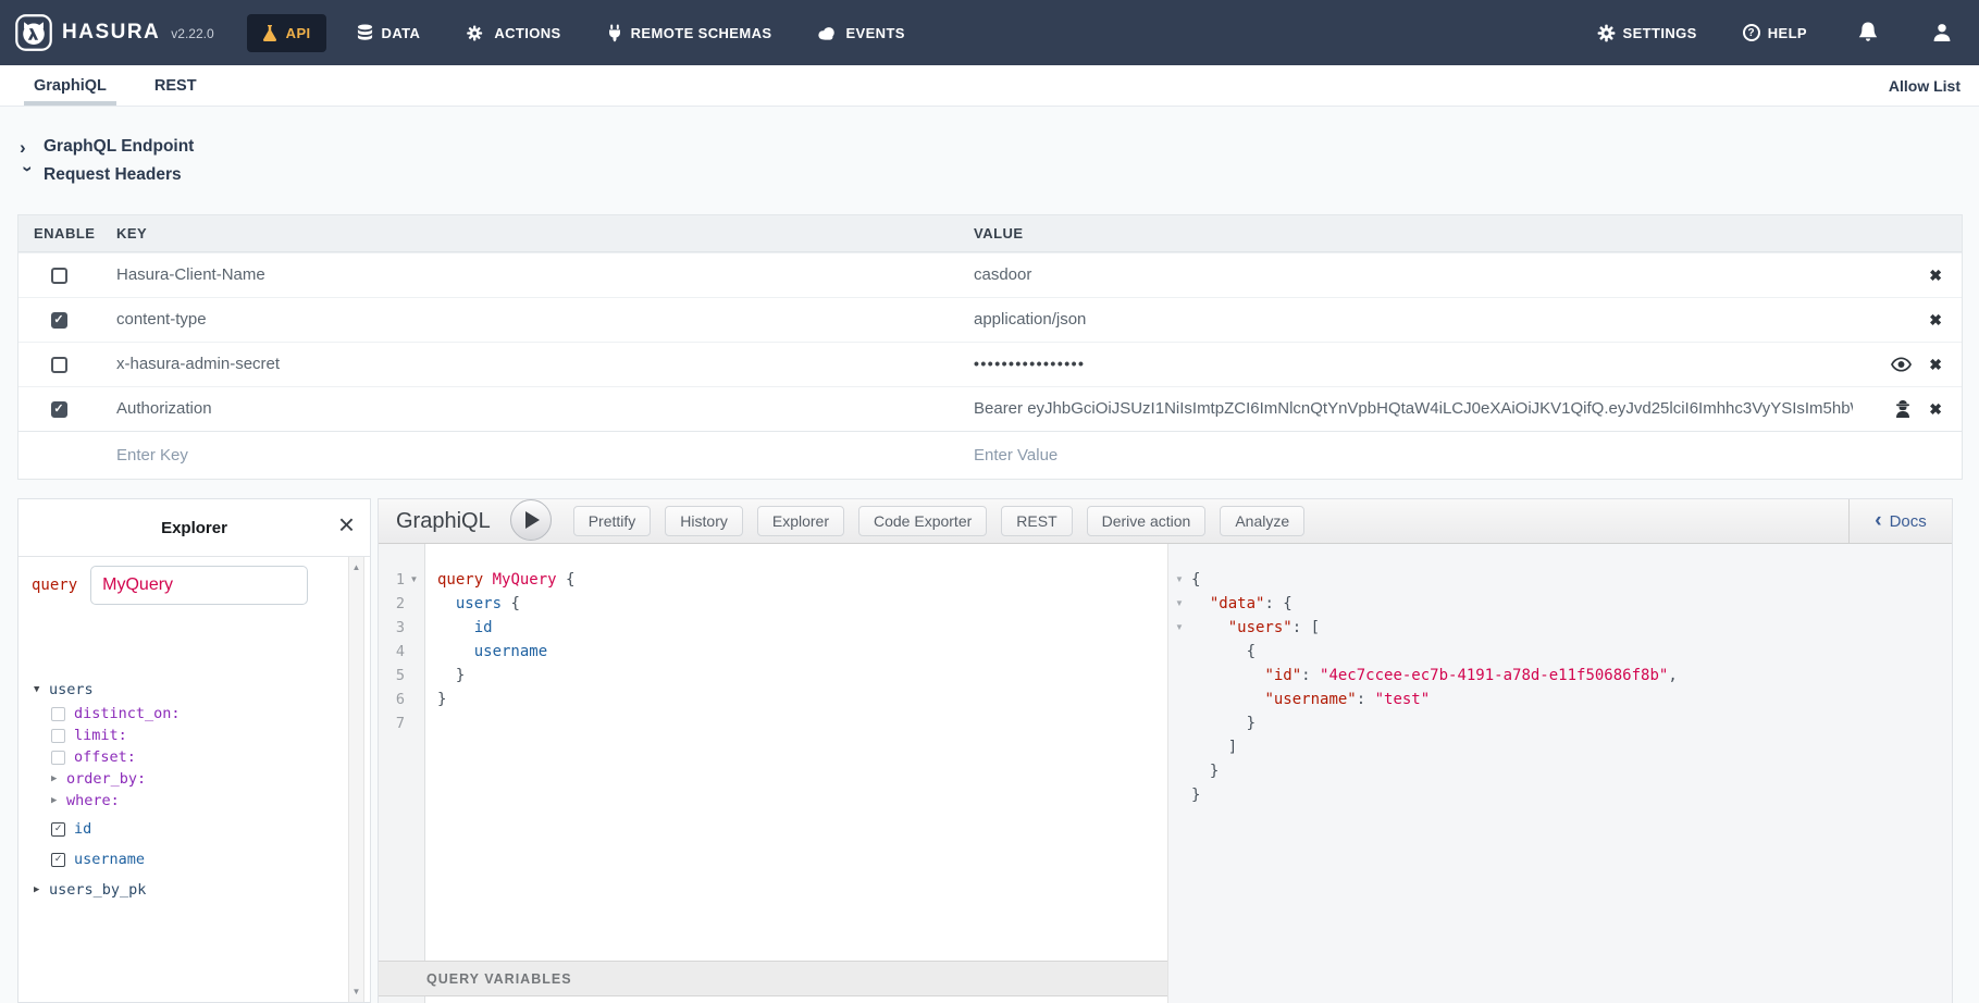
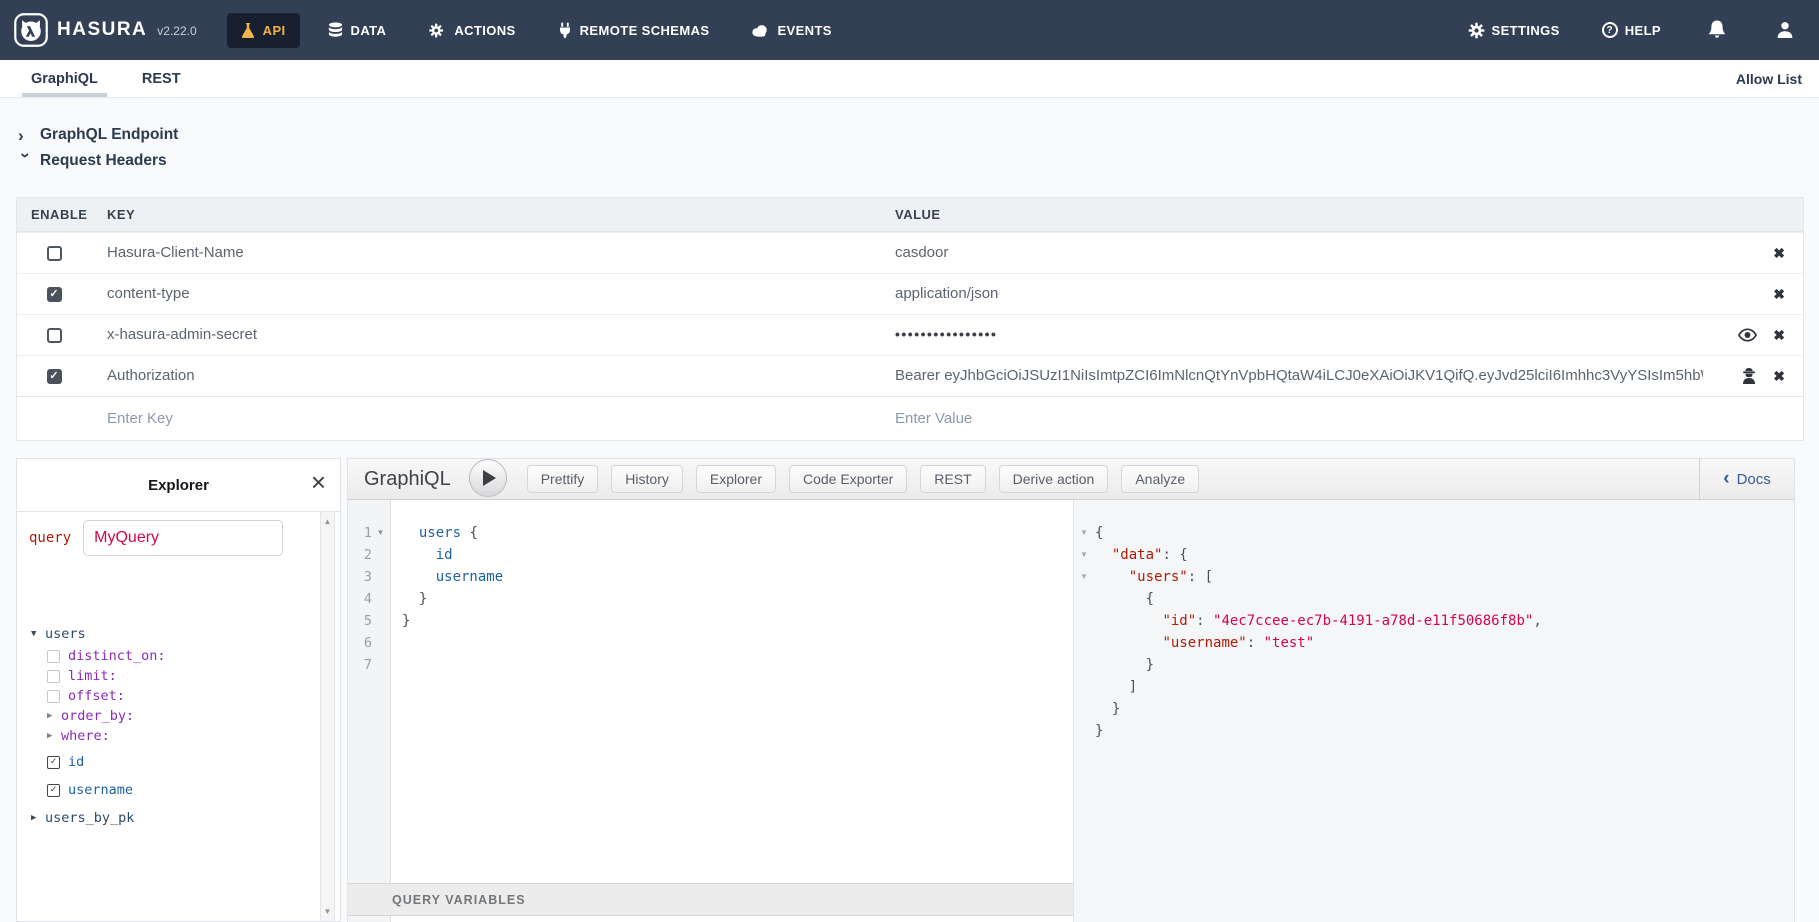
  HASURA
  v2.22.0
  API
  DATA
  ACTIONS
  REMOTE SCHEMAS
  EVENTS
  SETTINGS
  ?
  HELP
  GraphiQL
  REST
  Allow List
  ›
  GraphQL Endpoint
  Request Headers
  ENABLE
  KEY
  VALUE
  Hasura-Client-Name
  casdoor
  ✖
  ✓
  content-type
  application/json
  ✖
  x-hasura-admin-secret
  ••••••••••••••••
  ✖
  ✓
  Authorization
  Bearer eyJhbGciOiJSUzI1NiIsImtpZCI6ImNlcnQtYnVpbHQtaW4iLCJ0eXAiOiJKV1QifQ.eyJvd25lciI6Imhhc3VyYSIsIm5hb
  ✖
  Enter Key
  Enter Value
  Explorer
  ×
  query
  MyQuery
  ▼
  users
  distinct_on:
  limit:
  offset:
  ▶
  order_by:
  ▶
  where:
  ✓
  id
  ✓
  username
  ▶
  users_by_pk
  ▲
  ▼
  GraphiQL
  Prettify
  History
  Explorer
  Code Exporter
  REST
  Derive action
  Analyze
  ‹
  Docs
  1
  ▼
  2
  3
  4
  5
  6
  7
- query MyQuery {
  users {
  id
  username
  }
  }
  QUERY VARIABLES
  ▼
  ▼
  ▼
  {
  "data": {
  "users": [
  {
  "id": "4ec7ccee-ec7b-4191-a78d-e11f50686f8b",
  "username": "test"
  }
  ]
  }
  }
